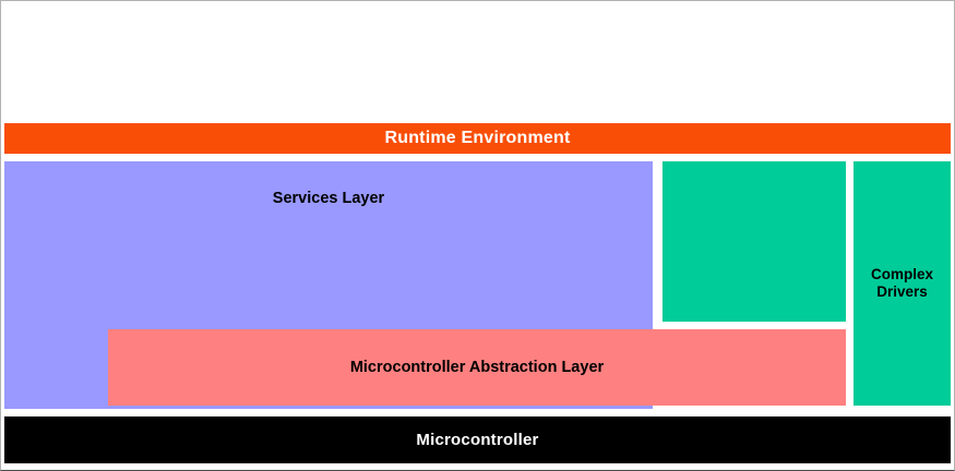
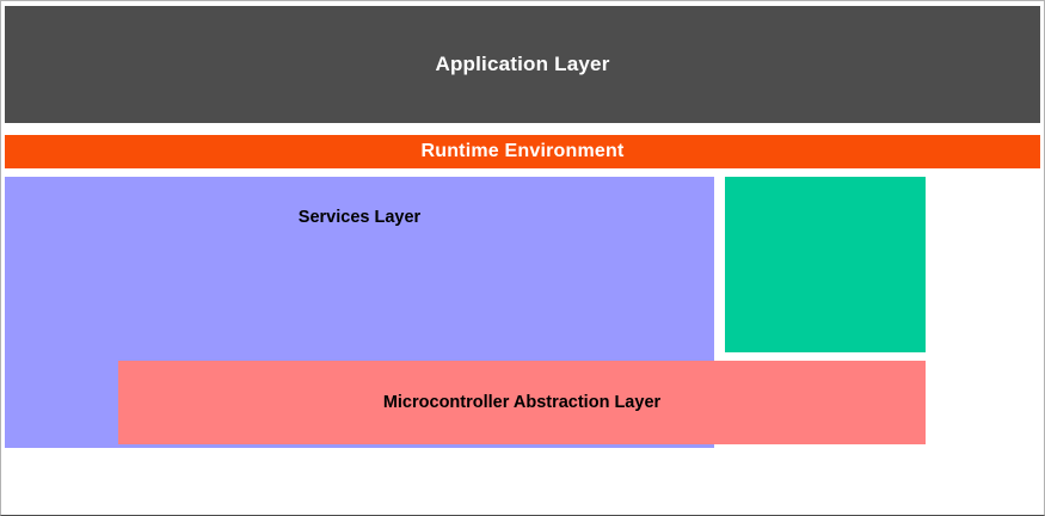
+ Application Layer
  Runtime Environment
  Services Layer
  Microcontroller Abstraction Layer
- Complex
- Drivers
- Microcontroller
